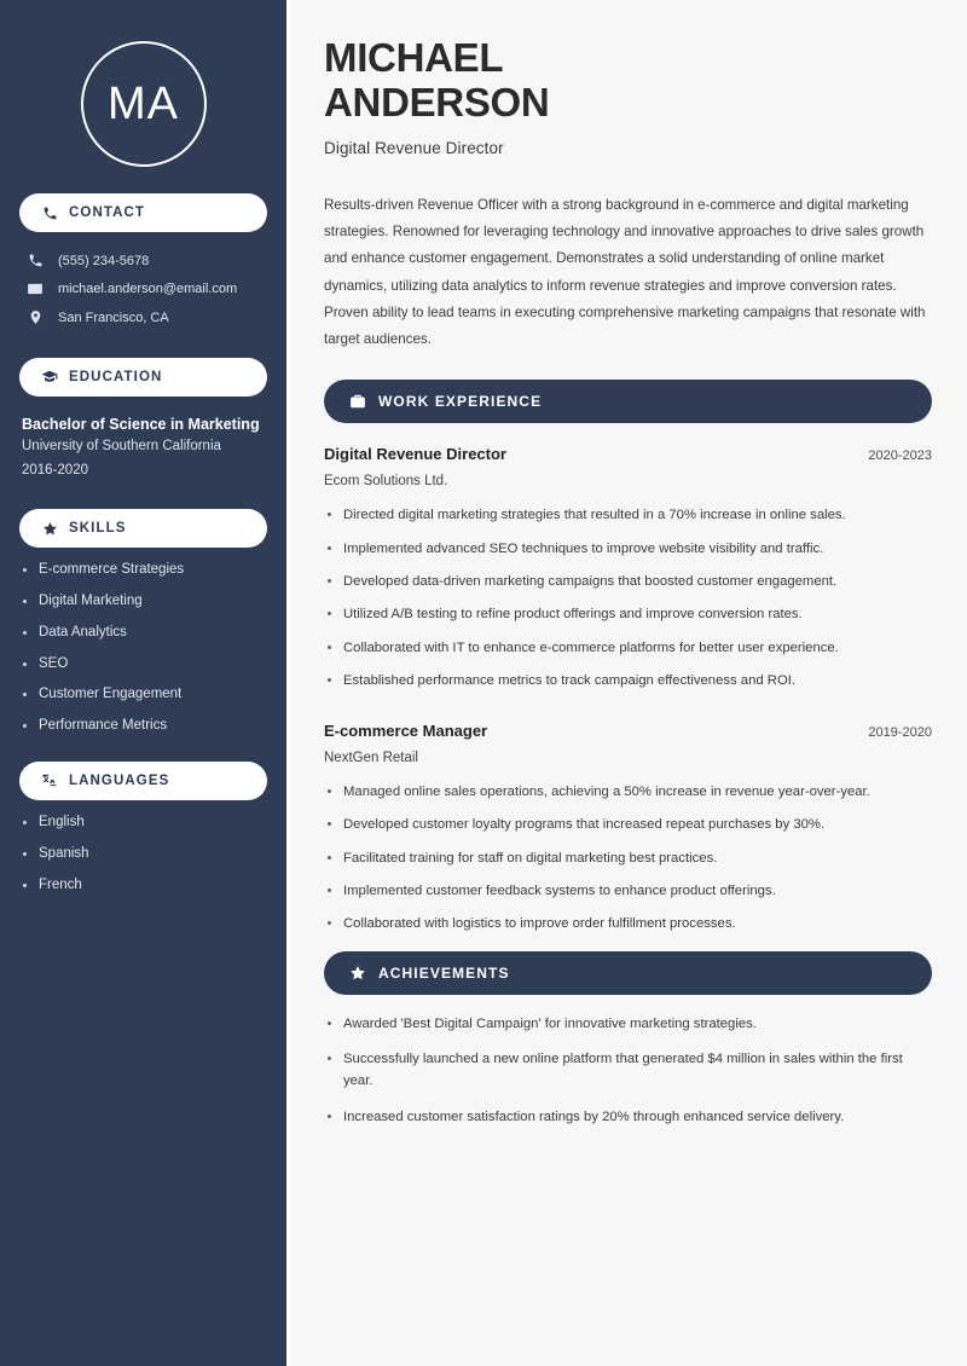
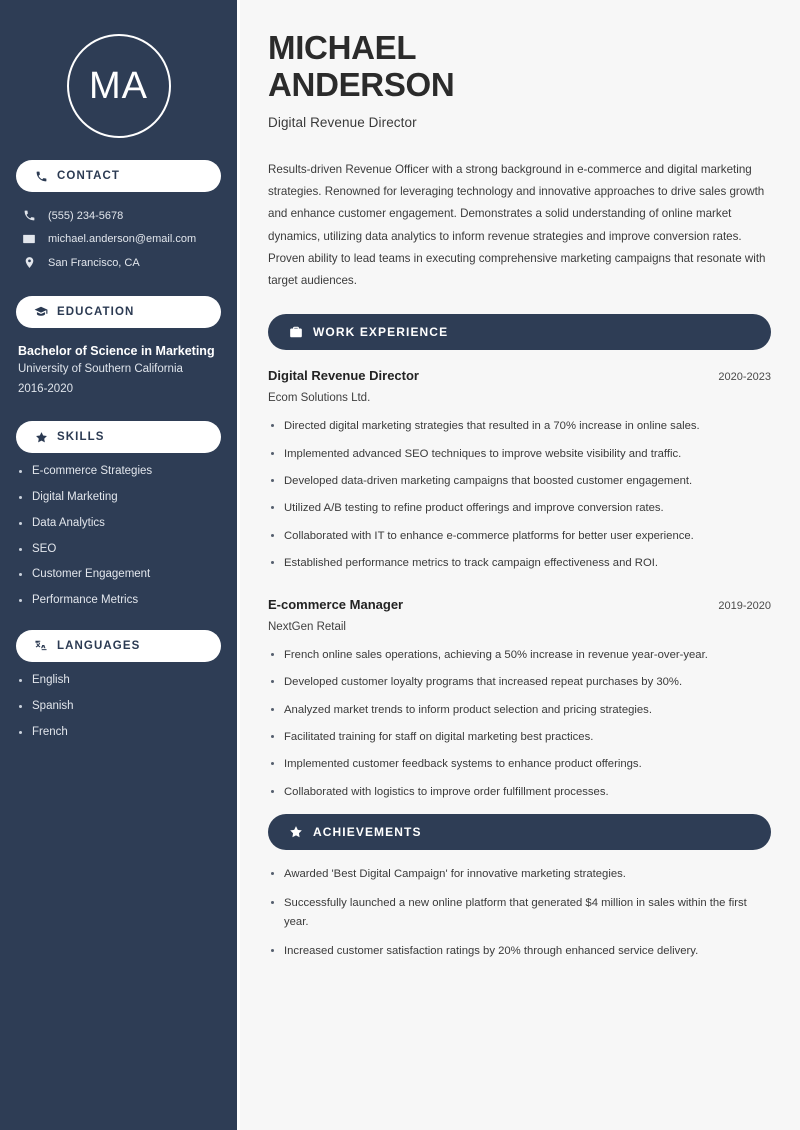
  MA
  CONTACT
  (555) 234-5678
  michael.anderson@email.com
  San Francisco, CA
  EDUCATION
  Bachelor of Science in Marketing
  University of Southern California
  2016-2020
  SKILLS
  E-commerce Strategies
  Digital Marketing
  Data Analytics
  SEO
  Customer Engagement
  Performance Metrics
  LANGUAGES
  English
  Spanish
  French
  MICHAEL
  ANDERSON
  Digital Revenue Director
  Results-driven Revenue Officer with a strong background in e-commerce and digital marketing strategies. Renowned for leveraging technology and innovative approaches to drive sales growth and enhance customer engagement. Demonstrates a solid understanding of online market dynamics, utilizing data analytics to inform revenue strategies and improve conversion rates. Proven ability to lead teams in executing comprehensive marketing campaigns that resonate with target audiences.
  WORK EXPERIENCE
  Digital Revenue Director
  2020-2023
  Ecom Solutions Ltd.
  Directed digital marketing strategies that resulted in a 70% increase in online sales.
  Implemented advanced SEO techniques to improve website visibility and traffic.
  Developed data-driven marketing campaigns that boosted customer engagement.
  Utilized A/B testing to refine product offerings and improve conversion rates.
  Collaborated with IT to enhance e-commerce platforms for better user experience.
  Established performance metrics to track campaign effectiveness and ROI.
  E-commerce Manager
  2019-2020
  NextGen Retail
- Managed online sales operations, achieving a 50% increase in revenue year-over-year.
+ French online sales operations, achieving a 50% increase in revenue year-over-year.
  Developed customer loyalty programs that increased repeat purchases by 30%.
+ Analyzed market trends to inform product selection and pricing strategies.
  Facilitated training for staff on digital marketing best practices.
  Implemented customer feedback systems to enhance product offerings.
  Collaborated with logistics to improve order fulfillment processes.
  ACHIEVEMENTS
  Awarded 'Best Digital Campaign' for innovative marketing strategies.
  Successfully launched a new online platform that generated $4 million in sales within the first year.
  Increased customer satisfaction ratings by 20% through enhanced service delivery.
